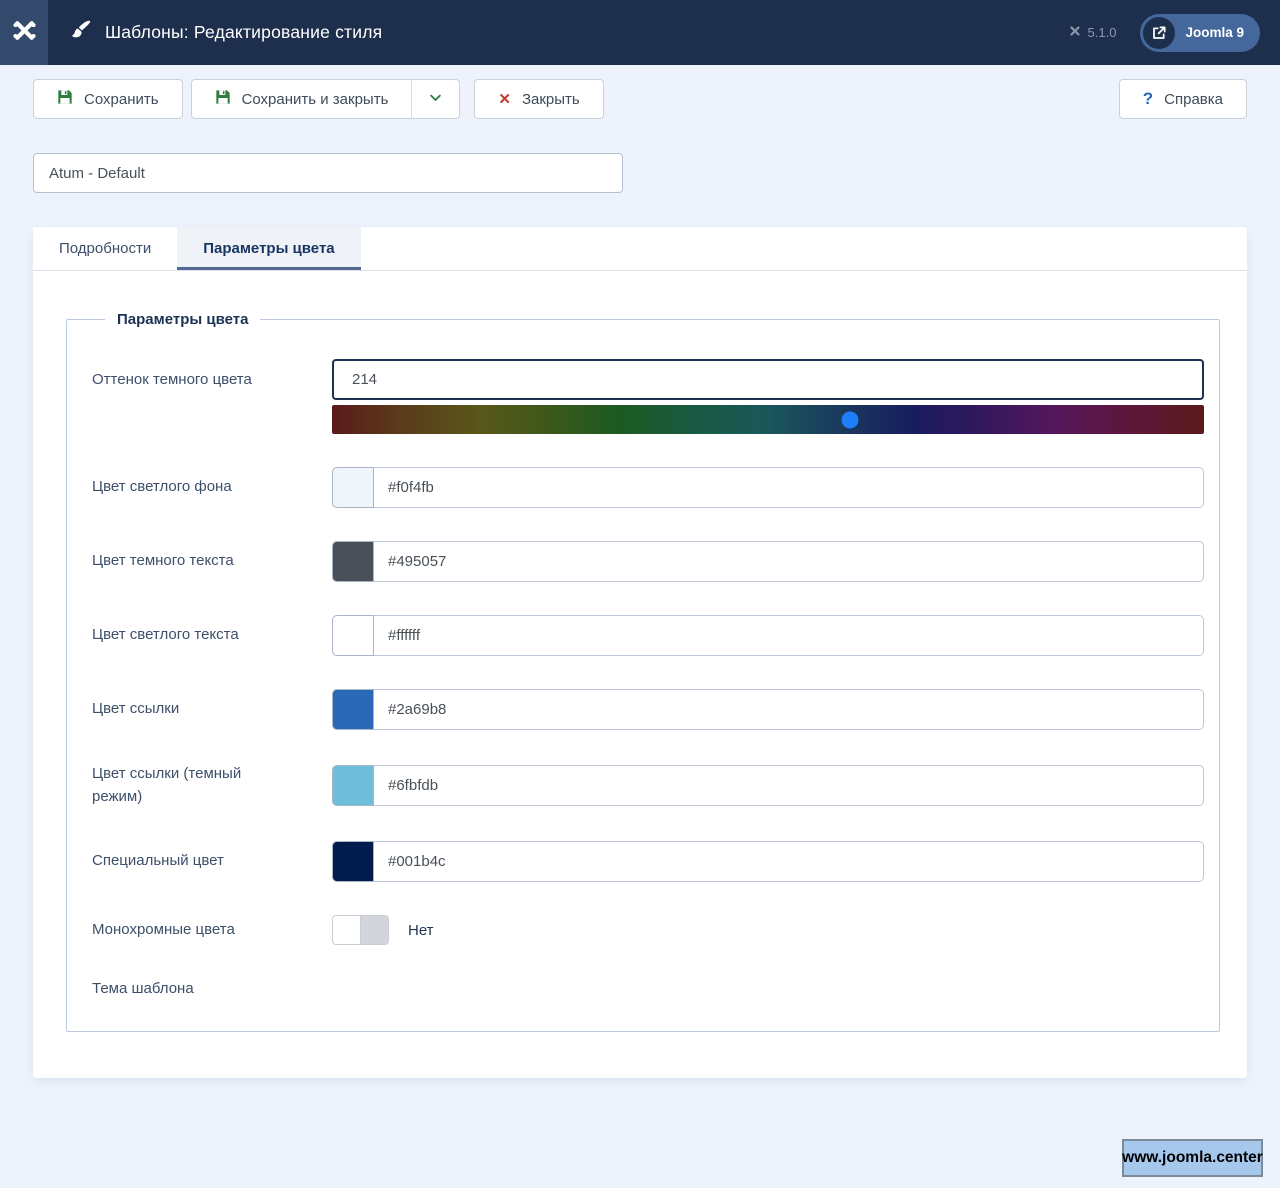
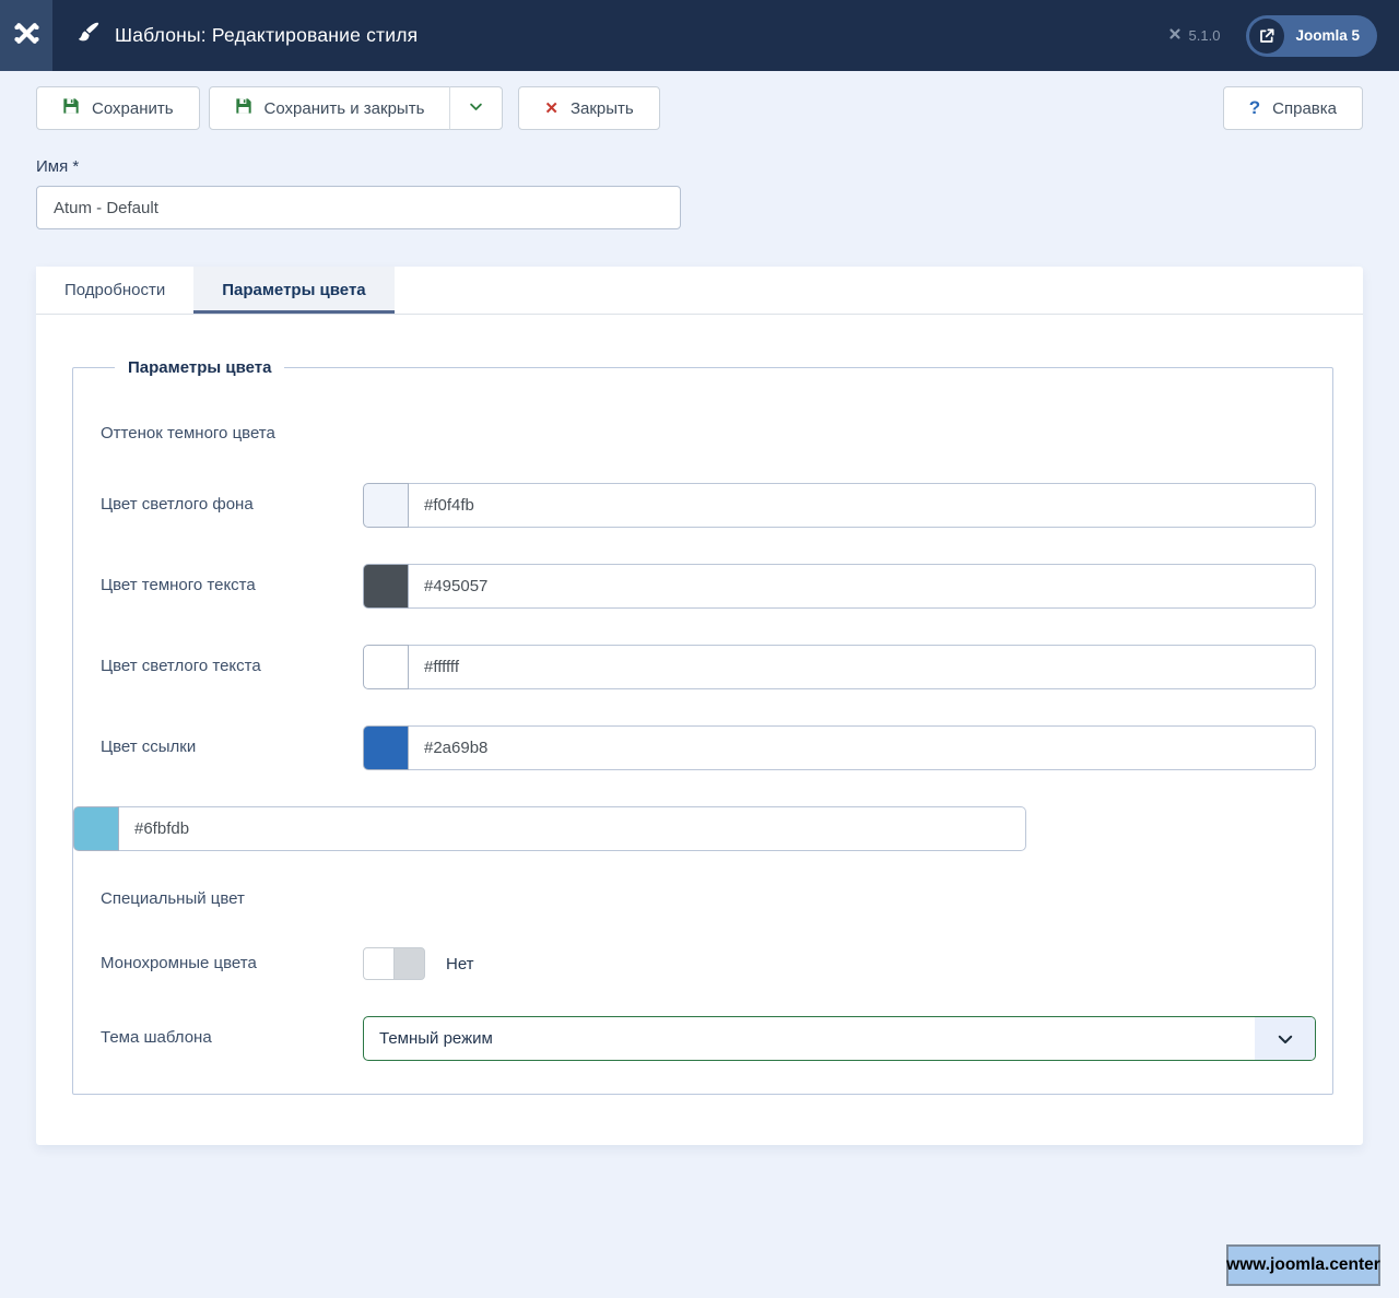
  Шаблоны: Редактирование стиля
  5.1.0
- Joomla 9
+ Joomla 5
  Сохранить
  Сохранить и закрыть
  ✕
  Закрыть
  ?
  Справка
+ Имя *
  Atum - Default
  Подробности
  Параметры цвета
  Параметры цвета
  Оттенок темного цвета
- 214
  Цвет светлого фона
  #f0f4fb
  Цвет темного текста
  #495057
  Цвет светлого текста
  #ffffff
  Цвет ссылки
  #2a69b8
- Цвет ссылки (темный режим)
  #6fbfdb
  Специальный цвет
- #001b4c
  Монохромные цвета
  Нет
  Тема шаблона
+ Темный режим
  www.joomla.center
